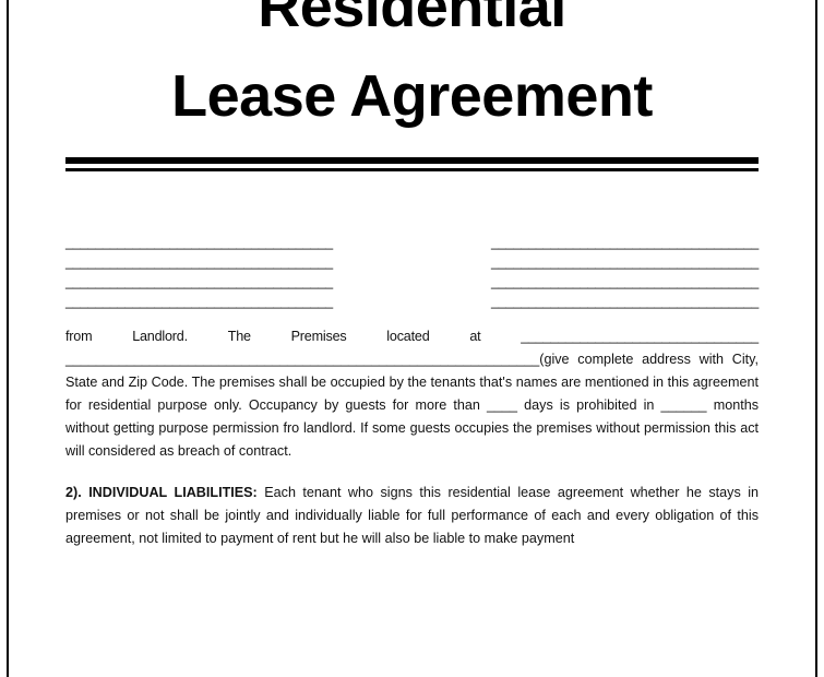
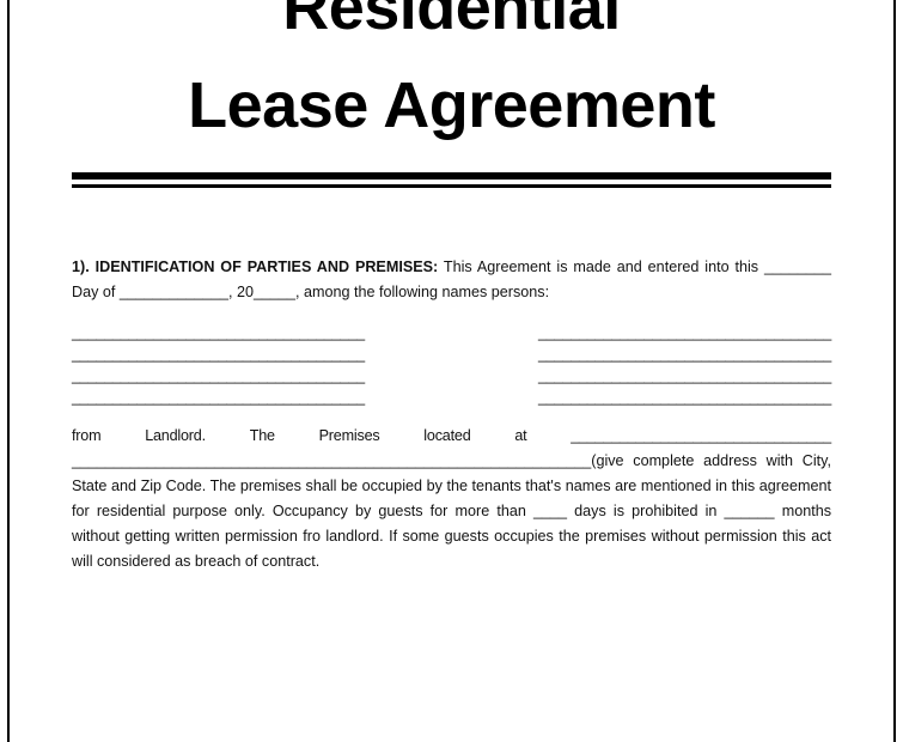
  Residential
  Lease Agreement
+ 1). IDENTIFICATION OF PARTIES AND PREMISES: This Agreement is made and entered into this ________ Day of _____________, 20_____, among the following names persons:
  ____________________________________
  ____________________________________
  ____________________________________
  ____________________________________
  ____________________________________
  ____________________________________
  ____________________________________
  ____________________________________
  from
  Landlord.
  The
  Premises
  located
  at
  ________________________________
- ______________________________________________________________(give complete address with City, State and Zip Code. The premises shall be occupied by the tenants that's names are mentioned in this agreement for residential purpose only. Occupancy by guests for more than ____ days is prohibited in ______ months without getting purpose permission fro landlord. If some guests occupies the premises without permission this act will considered as breach of contract.
+ ______________________________________________________________(give complete address with City, State and Zip Code. The premises shall be occupied by the tenants that's names are mentioned in this agreement for residential purpose only. Occupancy by guests for more than ____ days is prohibited in ______ months without getting written permission fro landlord. If some guests occupies the premises without permission this act will considered as breach of contract.
- 2). INDIVIDUAL LIABILITIES: Each tenant who signs this residential lease agreement whether he stays in premises or not shall be jointly and individually liable for full performance of each and every obligation of this agreement, not limited to payment of rent but he will also be liable to make payment
